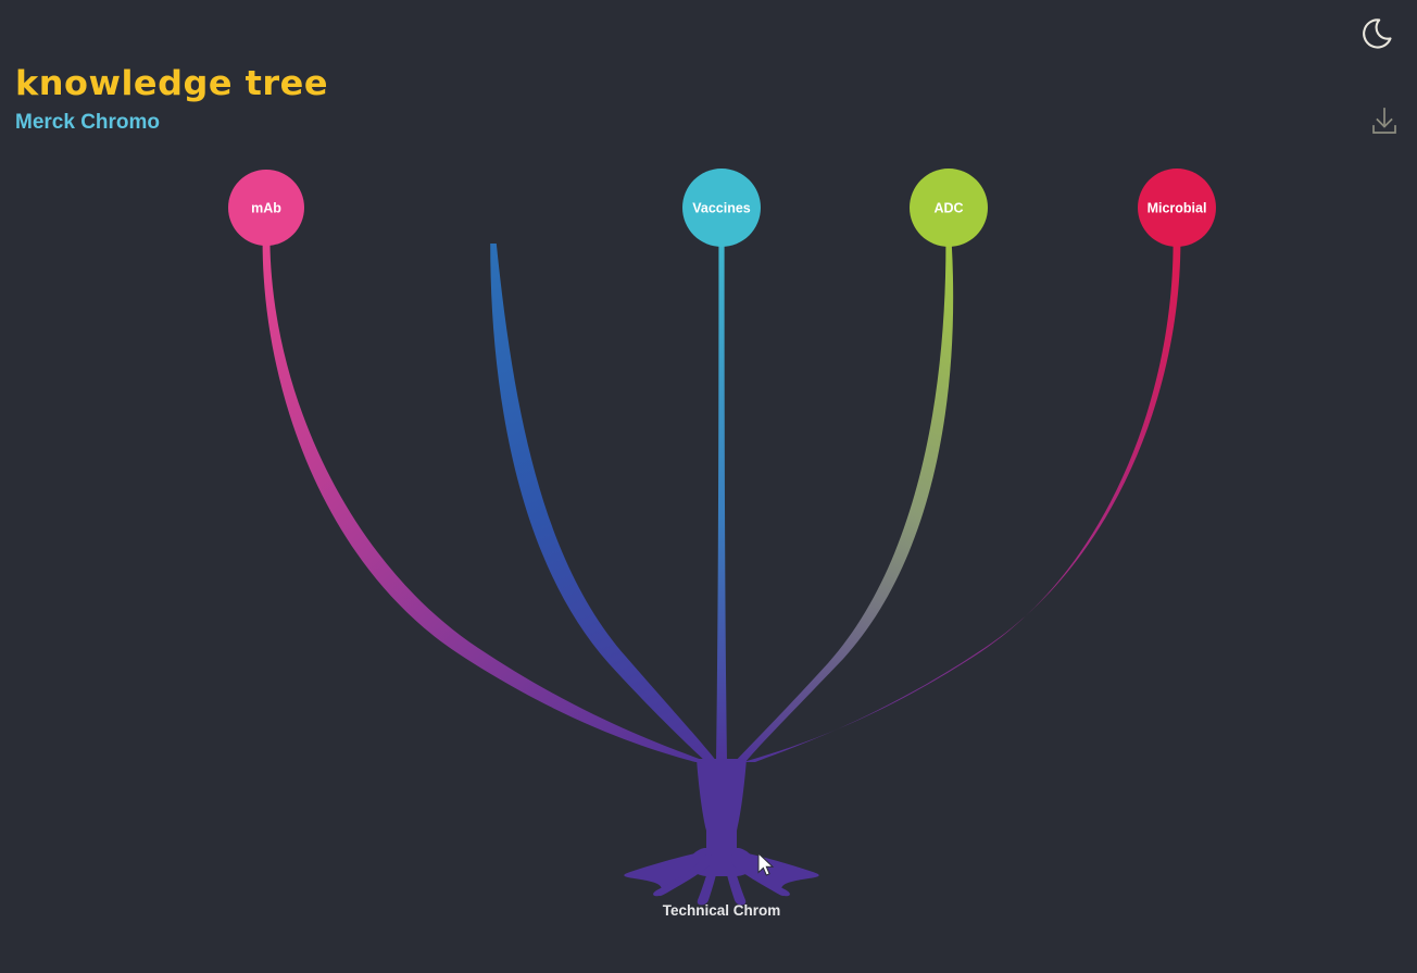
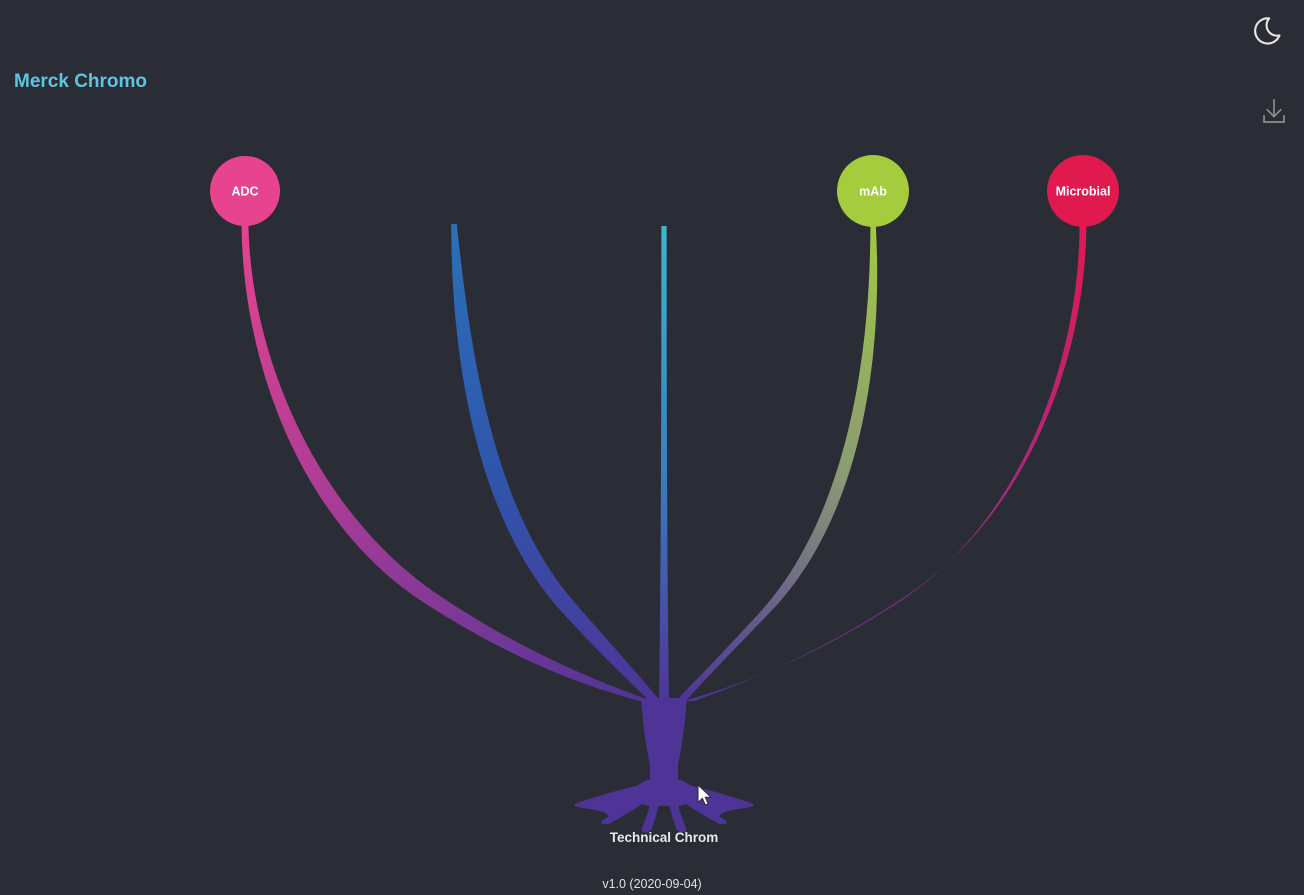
- knowledge tree
  Merck Chromo
- mAb
+ ADC
- Vaccines
- ADC
+ mAb
  Microbial
  Technical Chrom
+ v1.0 (2020-09-04)
